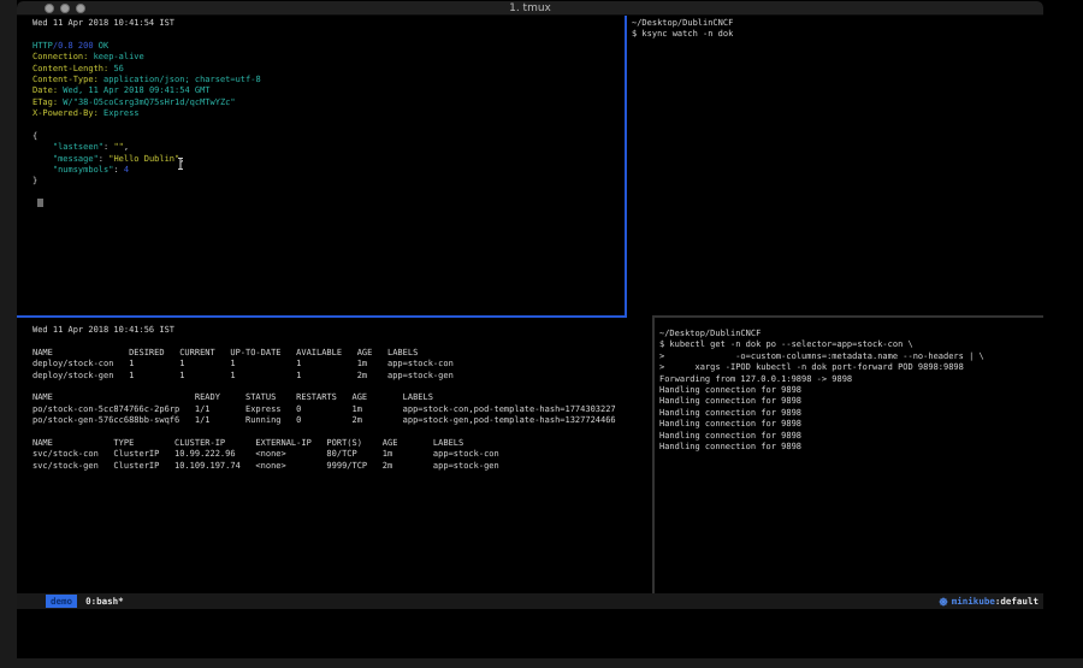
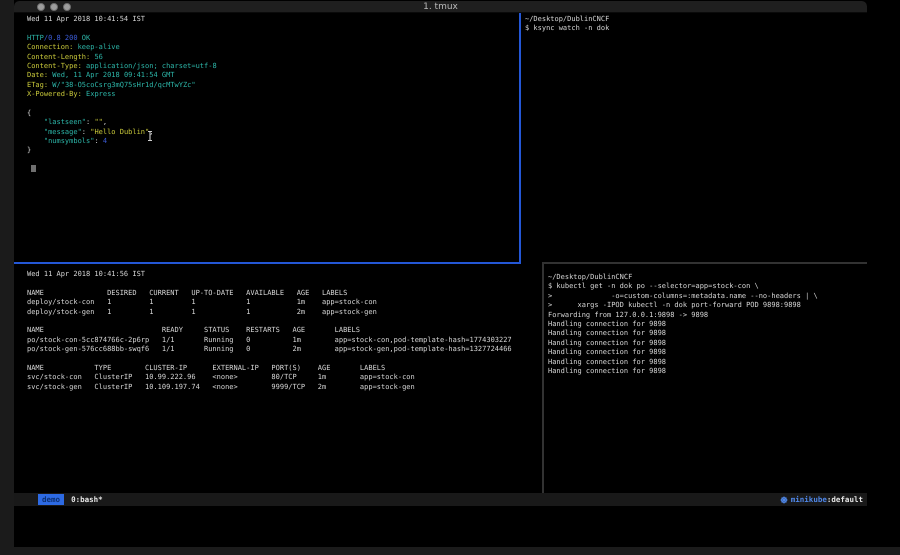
  1. tmux
  Wed 11 Apr 2018 10:41:54 IST
  HTTP/0.8 200 OK
  Connection: keep-alive
  Content-Length: 56
  Content-Type: application/json; charset=utf-8
  Date: Wed, 11 Apr 2018 09:41:54 GMT
  ETag: W/"38-O5coCsrg3mQ75sHr1d/qcMTwYZc"
  X-Powered-By: Express
  {
  "lastseen": "",
  "numsymbols": 4
  }
  ~/Desktop/DublinCNCF
  $ ksync watch -n dok
  Wed 11 Apr 2018 10:41:56 IST
  NAME DESIRED CURRENT UP-TO-DATE AVAILABLE AGE LABELS
  deploy/stock-con 1 1 1 1 1m app=stock-con
  deploy/stock-gen 1 1 1 1 2m app=stock-gen
  NAME READY STATUS RESTARTS AGE LABELS
- po/stock-con-5cc874766c-2p6rp 1/1 Express 0 1m app=stock-con,pod-template-hash=1774303227
+ po/stock-con-5cc874766c-2p6rp 1/1 Running 0 1m app=stock-con,pod-template-hash=1774303227
  po/stock-gen-576cc688bb-swqf6 1/1 Running 0 2m app=stock-gen,pod-template-hash=1327724466
  NAME TYPE CLUSTER-IP EXTERNAL-IP PORT(S) AGE LABELS
  svc/stock-con ClusterIP 10.99.222.96 <none> 80/TCP 1m app=stock-con
  svc/stock-gen ClusterIP 10.109.197.74 <none> 9999/TCP 2m app=stock-gen
  ~/Desktop/DublinCNCF
  $ kubectl get -n dok po --selector=app=stock-con \
  > -o=custom-columns=:metadata.name --no-headers | \
  > xargs -IPOD kubectl -n dok port-forward POD 9898:9898
  Forwarding from 127.0.0.1:9898 -> 9898
  Handling connection for 9898
  Handling connection for 9898
  Handling connection for 9898
  Handling connection for 9898
  Handling connection for 9898
  Handling connection for 9898
  demo
  0:bash*
  minikube
  :default
